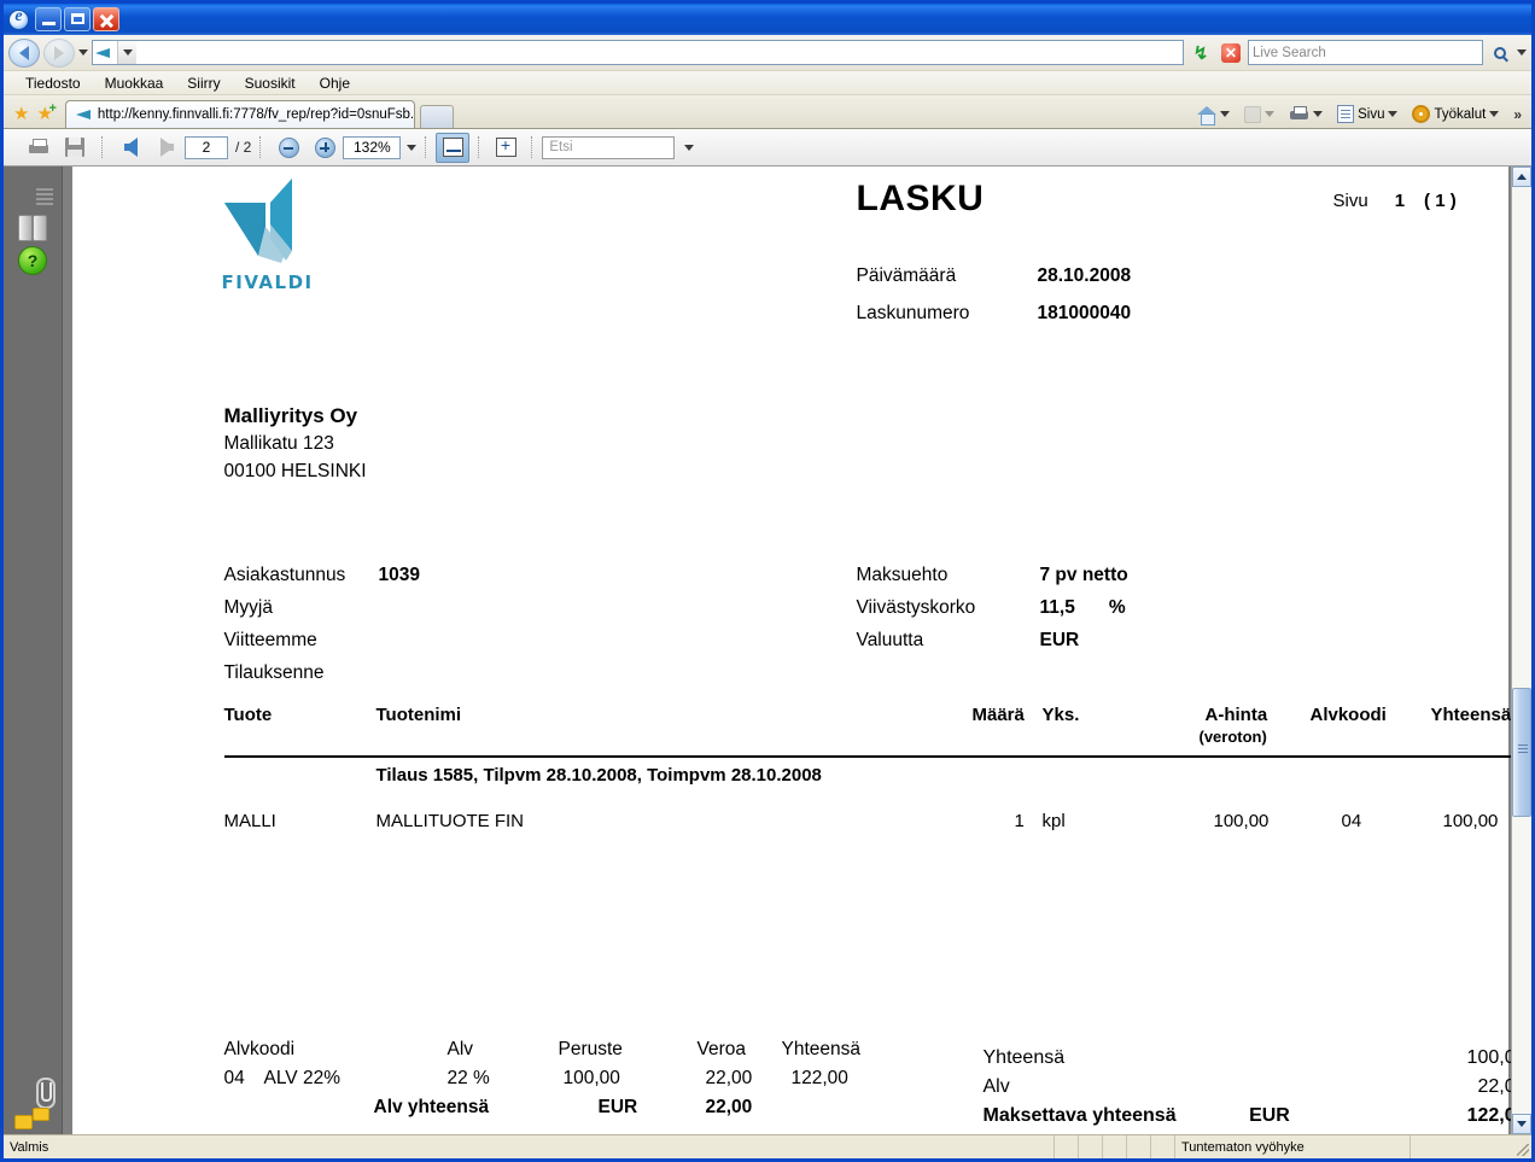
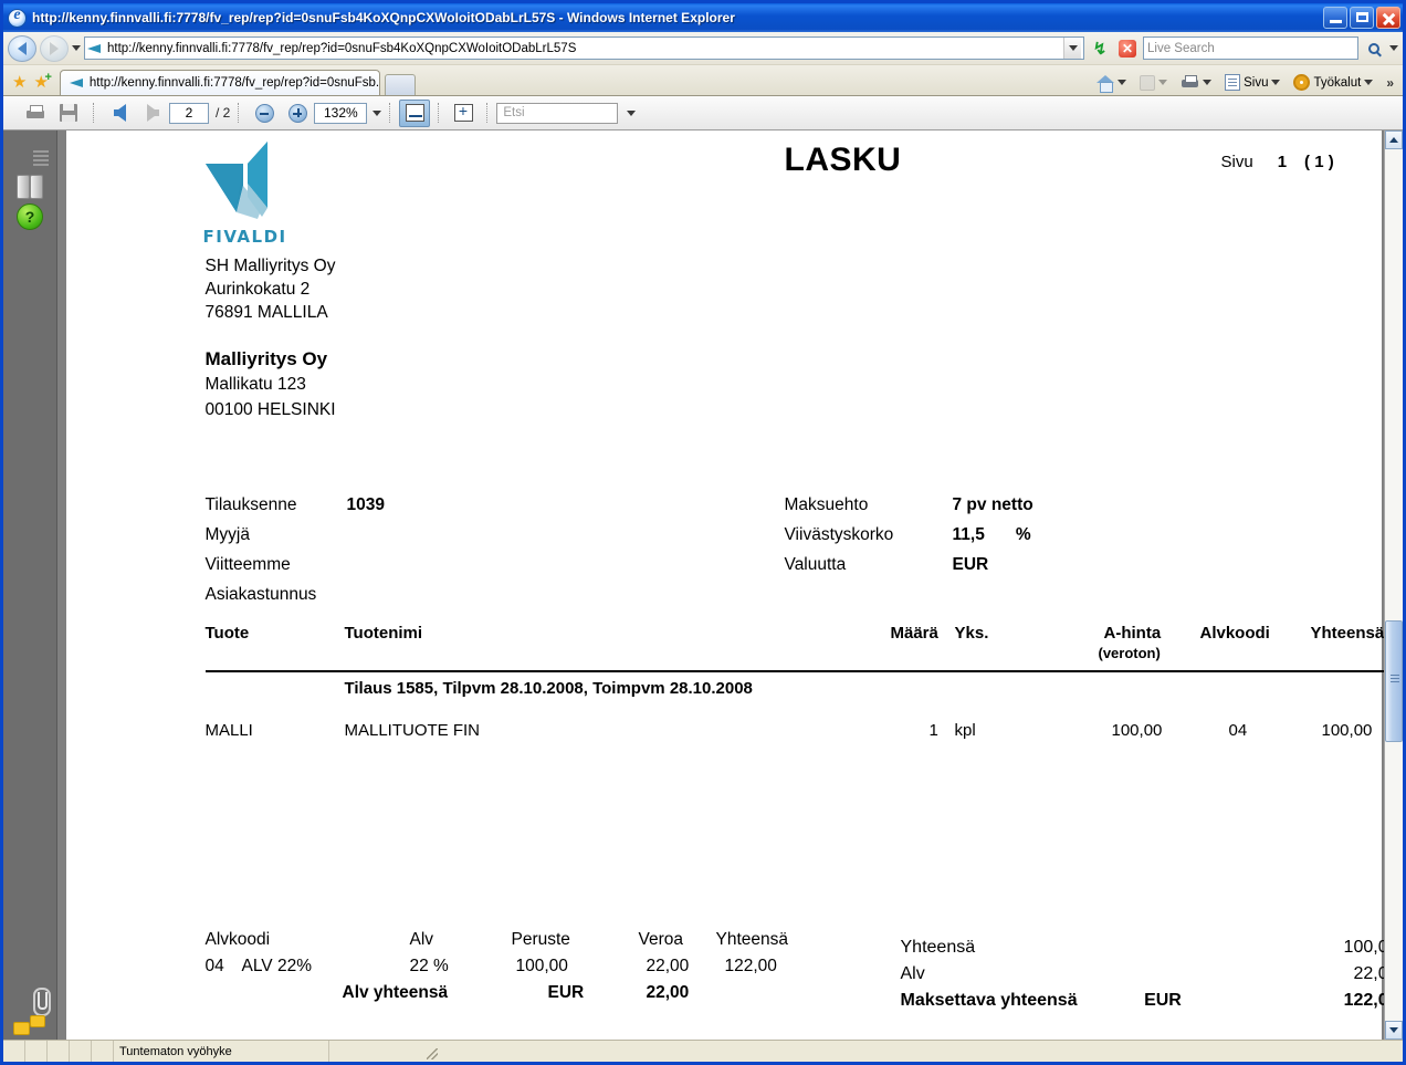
+ http://kenny.finnvalli.fi:7778/fv_rep/rep?id=0snuFsb4KoXQnpCXWoIoitODabLrL57S - Windows Internet Explorer
+ http://kenny.finnvalli.fi:7778/fv_rep/rep?id=0snuFsb4KoXQnpCXWoIoitODabLrL57S
  ↯
  ✕
  Live Search
- Tiedosto
- Muokkaa
- Siirry
- Suosikit
- Ohje
  ★
  ★
  http://kenny.finnvalli.fi:7778/fv_rep/rep?id=0snuFsb.
  Sivu
  Työkalut
  »
  2
  / 2
  132%
  Etsi
  ?
  FIVALDI
+ SH Malliyritys Oy
+ Aurinkokatu 2
+ 76891 MALLILA
  Malliyritys Oy
  Mallikatu 123
  00100 HELSINKI
  LASKU
  Sivu
  1
  ( 1 )
- Päivämäärä
- 28.10.2008
- Laskunumero
- 181000040
- Asiakastunnus
+ Tilauksenne
  1039
  Myyjä
  Viitteemme
- Tilauksenne
+ Asiakastunnus
  Maksuehto
  7 pv netto
  Viivästyskorko
  11,5
  %
  Valuutta
  EUR
  Tuote
  Tuotenimi
  Määrä
  Yks.
  A-hinta
  (veroton)
  Alvkoodi
  Yhteensä
  Tilaus 1585, Tilpvm 28.10.2008, Toimpvm 28.10.2008
  MALLI
  MALLITUOTE FIN
  1
  kpl
  100,00
  04
  100,00
  Alvkoodi
  Alv
  Peruste
  Veroa
  Yhteensä
  04
  ALV 22%
  22 %
  100,00
  22,00
  122,00
  Alv yhteensä
  EUR
  22,00
  Yhteensä
  Alv
  Maksettava yhteensä
  EUR
- Valmis
  Tuntematon vyöhyke
